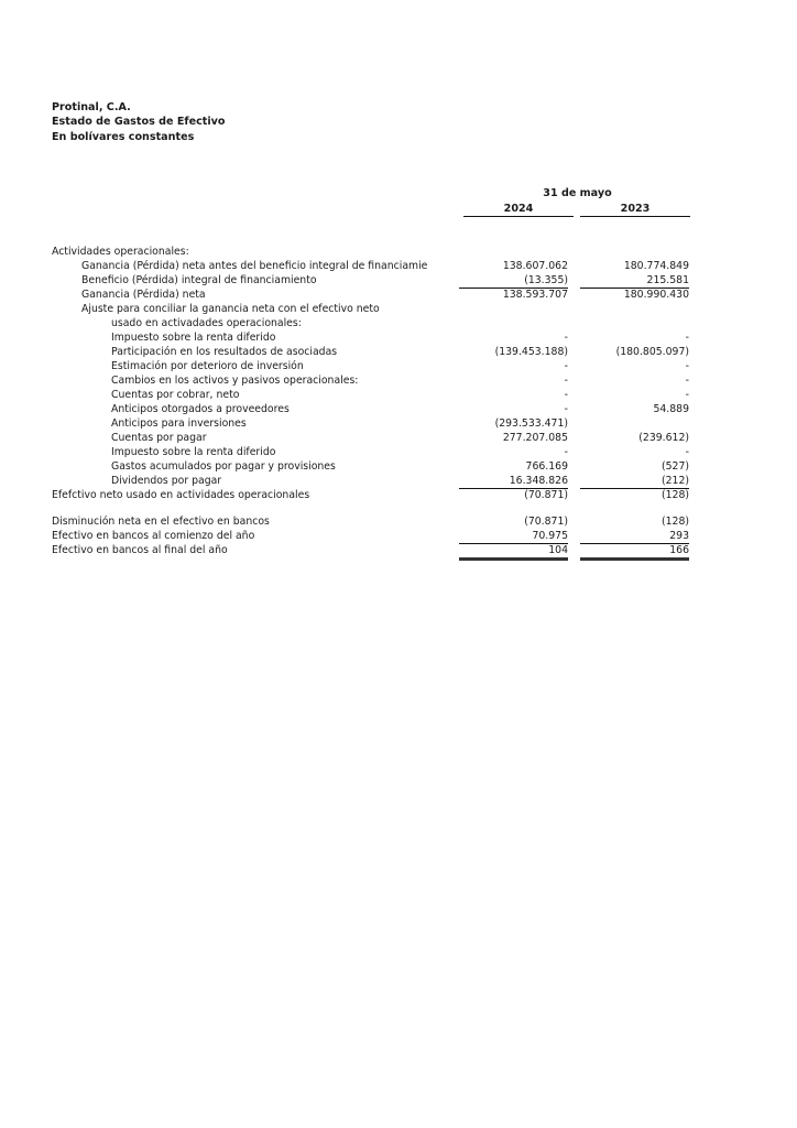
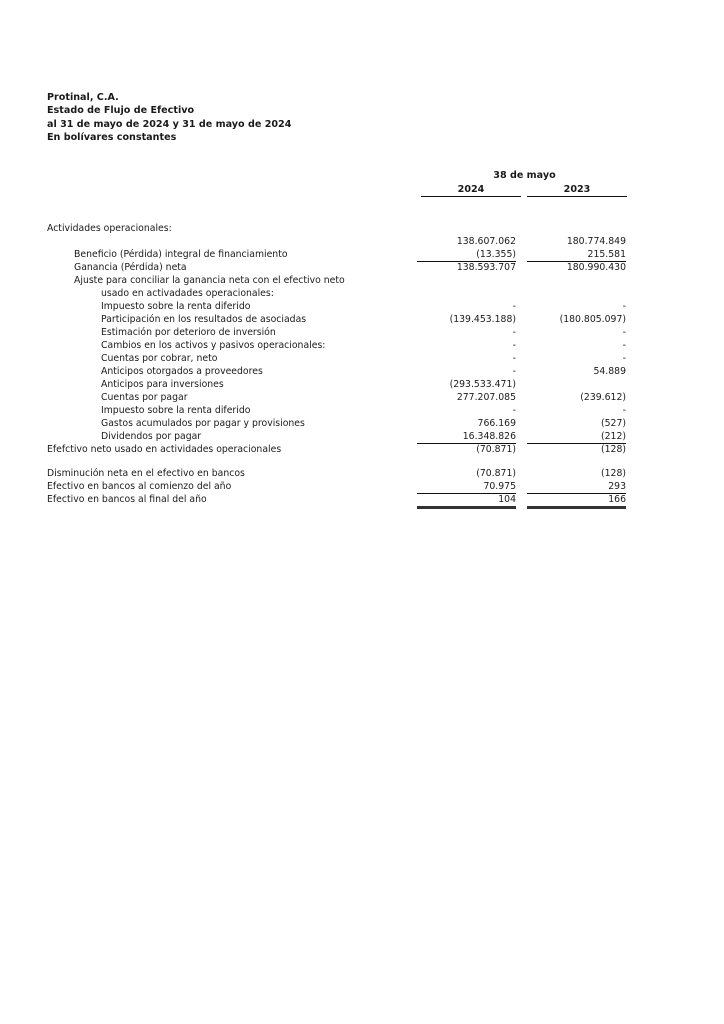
  Protinal, C.A.
- Estado de Gastos de Efectivo
+ Estado de Flujo de Efectivo
+ al 31 de mayo de 2024 y 31 de mayo de 2024
  En bolívares constantes
- 31 de mayo
+ 38 de mayo
  2024
  2023
  Actividades operacionales:
- Ganancia (Pérdida) neta antes del beneficio integral de financiamie
  138.607.062
  180.774.849
  Beneficio (Pérdida) integral de financiamiento
  (13.355)
  215.581
  Ganancia (Pérdida) neta
  138.593.707
  180.990.430
  Ajuste para conciliar la ganancia neta con el efectivo neto
  usado en activadades operacionales:
  Impuesto sobre la renta diferido
  -
  -
  Participación en los resultados de asociadas
  (139.453.188)
  (180.805.097)
  Estimación por deterioro de inversión
  -
  -
  Cambios en los activos y pasivos operacionales:
  -
  -
  Cuentas por cobrar, neto
  -
  -
  Anticipos otorgados a proveedores
  -
  54.889
  Anticipos para inversiones
  (293.533.471)
  Cuentas por pagar
  277.207.085
  (239.612)
  Impuesto sobre la renta diferido
  -
  -
  Gastos acumulados por pagar y provisiones
  766.169
  (527)
  Dividendos por pagar
  16.348.826
  (212)
  Efefctivo neto usado en actividades operacionales
  (70.871)
  (128)
  Disminución neta en el efectivo en bancos
  (70.871)
  (128)
  Efectivo en bancos al comienzo del año
  70.975
  293
  Efectivo en bancos al final del año
  104
  166
